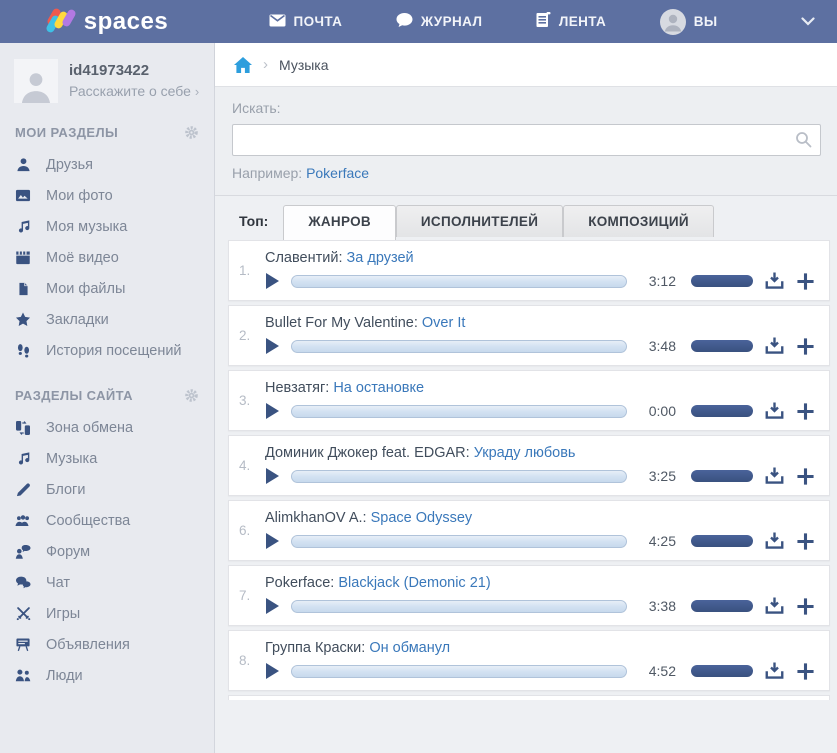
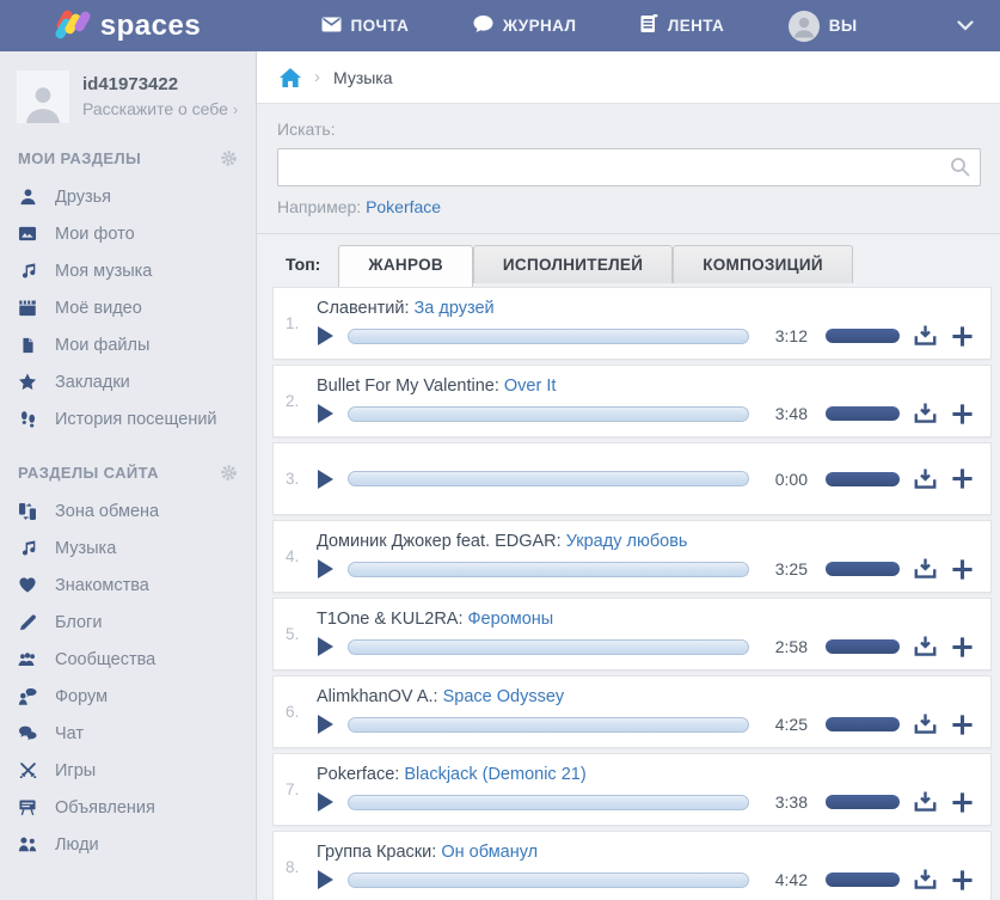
  spaces
  ПОЧТА
  ЖУРНАЛ
  ЛЕНТА
  ВЫ
  id41973422
  Расскажите о себе ›
  МОИ РАЗДЕЛЫ
  Друзья
  Мои фото
  Моя музыка
  Моё видео
  Мои файлы
  Закладки
  История посещений
  РАЗДЕЛЫ САЙТА
  Зона обмена
  Музыка
+ Знакомства
  Блоги
  Сообщества
  Форум
  Чат
  Игры
  Объявления
  Люди
  ›
  Музыка
  Искать:
  Например: Pokerface
  Топ:
  ЖАНРОВ
  ИСПОЛНИТЕЛЕЙ
  КОМПОЗИЦИЙ
  1.
  Славентий: За друзей
  3:12
  2.
  Bullet For My Valentine: Over It
  3:48
  3.
- Невзатяг: На остановке
  0:00
  4.
  Доминик Джокер feat. EDGAR: Украду любовь
  3:25
+ 5.
+ T1One & KUL2RA: Феромоны
+ 2:58
  6.
  AlimkhanOV A.: Space Odyssey
  4:25
  7.
  Pokerface: Blackjack (Demonic 21)
  3:38
  8.
  Группа Краски: Он обманул
- 4:52
+ 4:42
